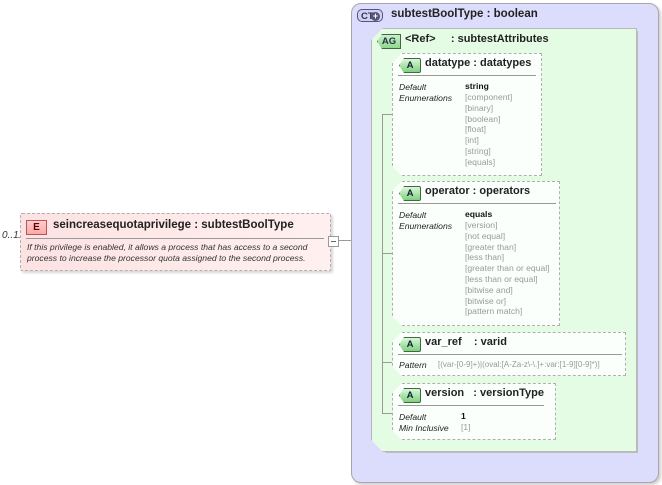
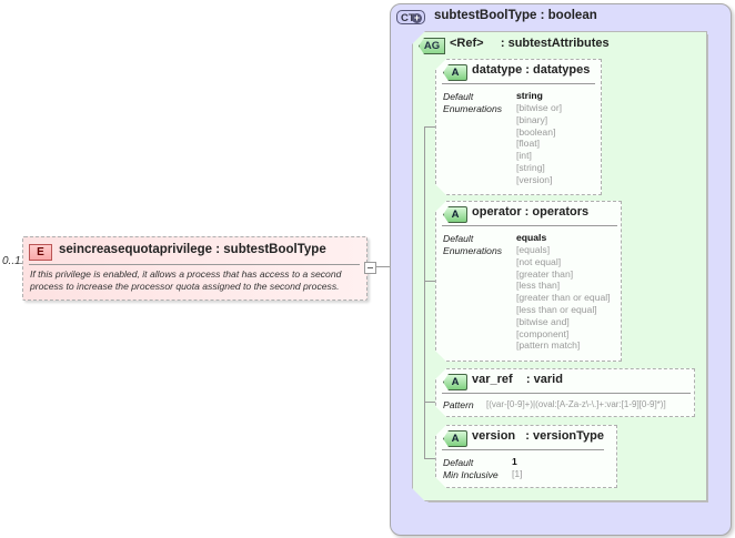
  0..1
  E
  seincreasequotaprivilege : subtestBoolType
  If this privilege is enabled, it allows a process that has access to a second
  process to increase the processor quota assigned to the second process.
  +
  subtestBoolType : boolean
  AG
  <Ref> : subtestAttributes
  A
  datatype : datatypes
  Default
  Enumerations
  string
- [component]
+ [bitwise or]
  [binary]
  [boolean]
  [float]
  [int]
  [string]
- [equals]
+ [version]
  A
  operator : operators
  Default
  Enumerations
  equals
- [version]
+ [equals]
  [not equal]
  [greater than]
  [less than]
  [greater than or equal]
  [less than or equal]
  [bitwise and]
- [bitwise or]
+ [component]
  [pattern match]
  A
  var_ref : varid
  Pattern
  [(var-[0-9]+)|(oval:[A-Za-z\-\.]+:var:[1-9][0-9]*)]
  A
  version : versionType
  Default
  Min Inclusive
  1
  [1]
